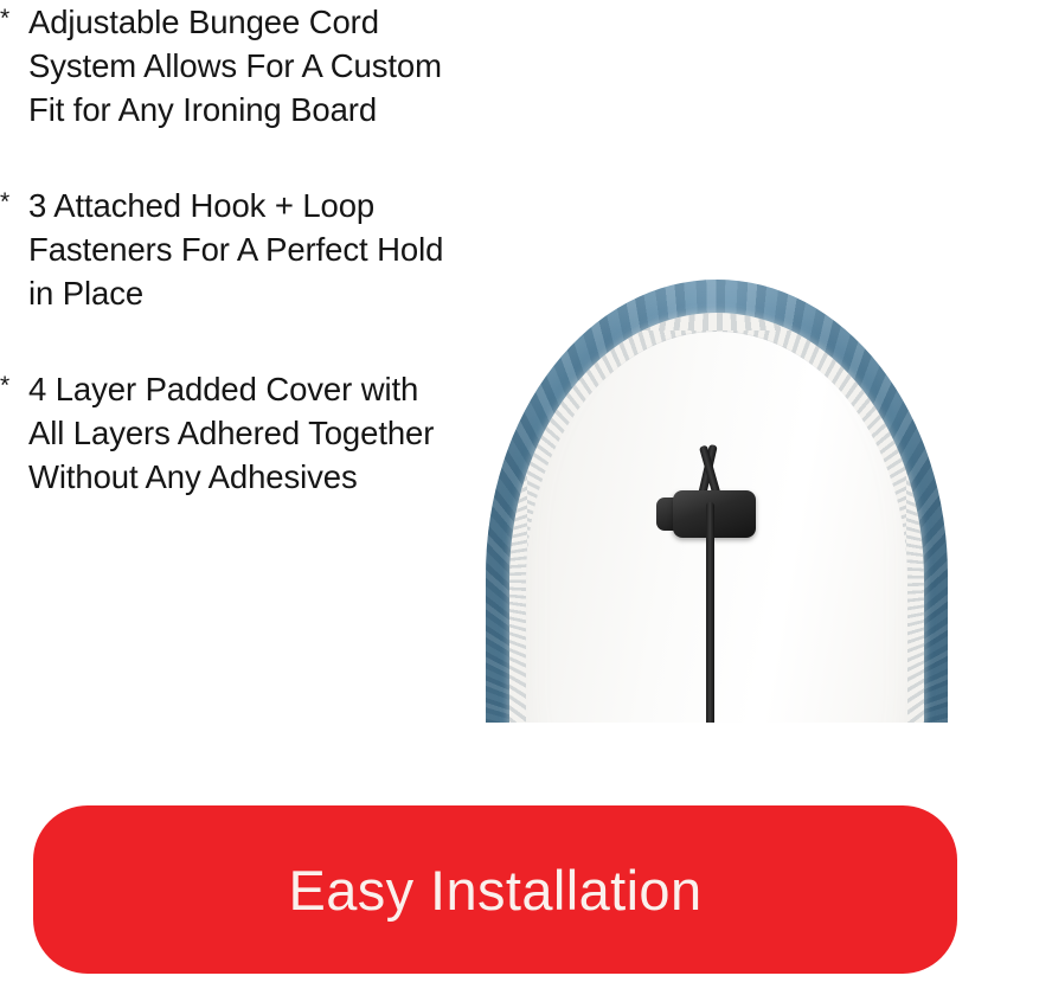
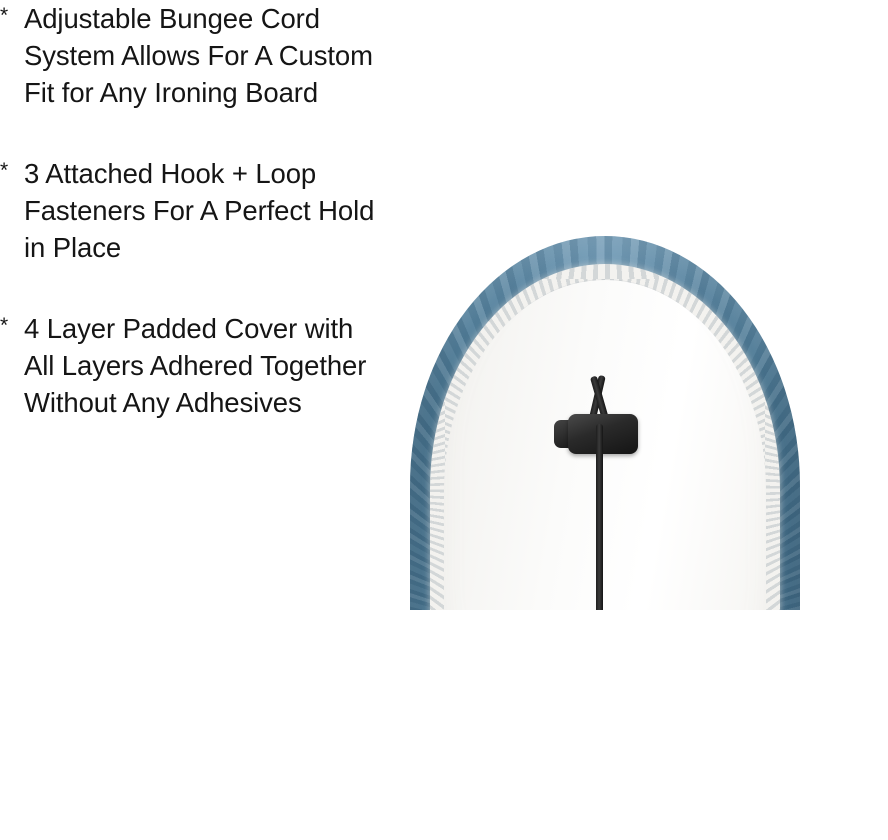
  *
  Adjustable Bungee Cord
  System Allows For A Custom
  Fit for Any Ironing Board
  *
  3 Attached Hook + Loop
  Fasteners For A Perfect Hold
  in Place
  *
  4 Layer Padded Cover with
  All Layers Adhered Together
  Without Any Adhesives
- Easy Installation
